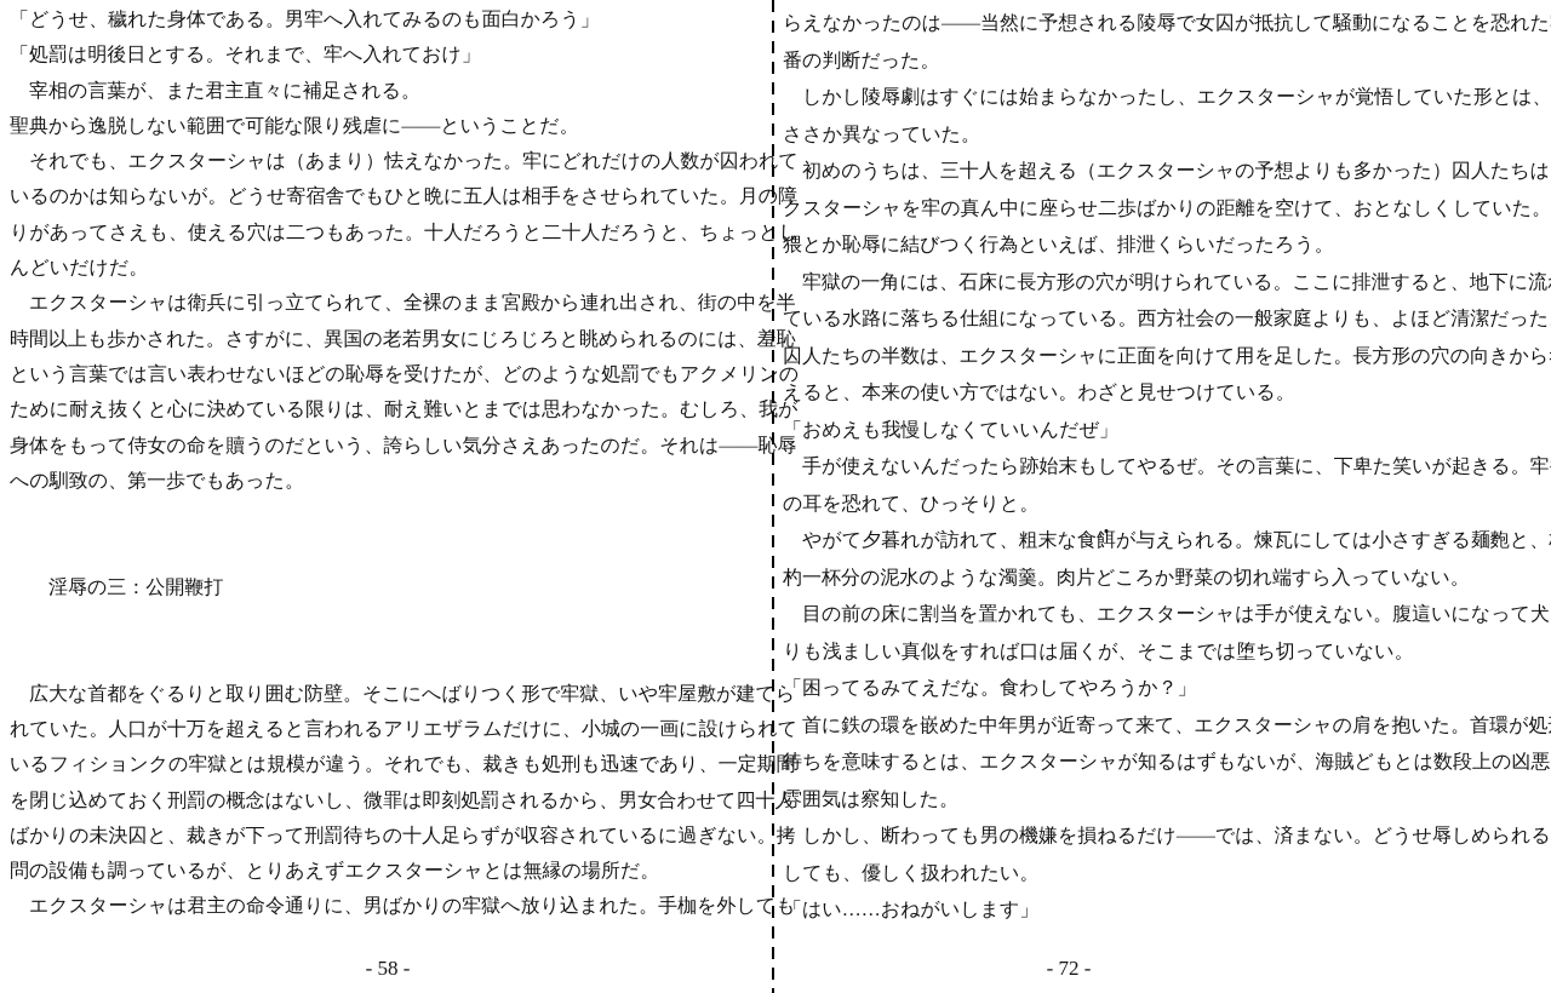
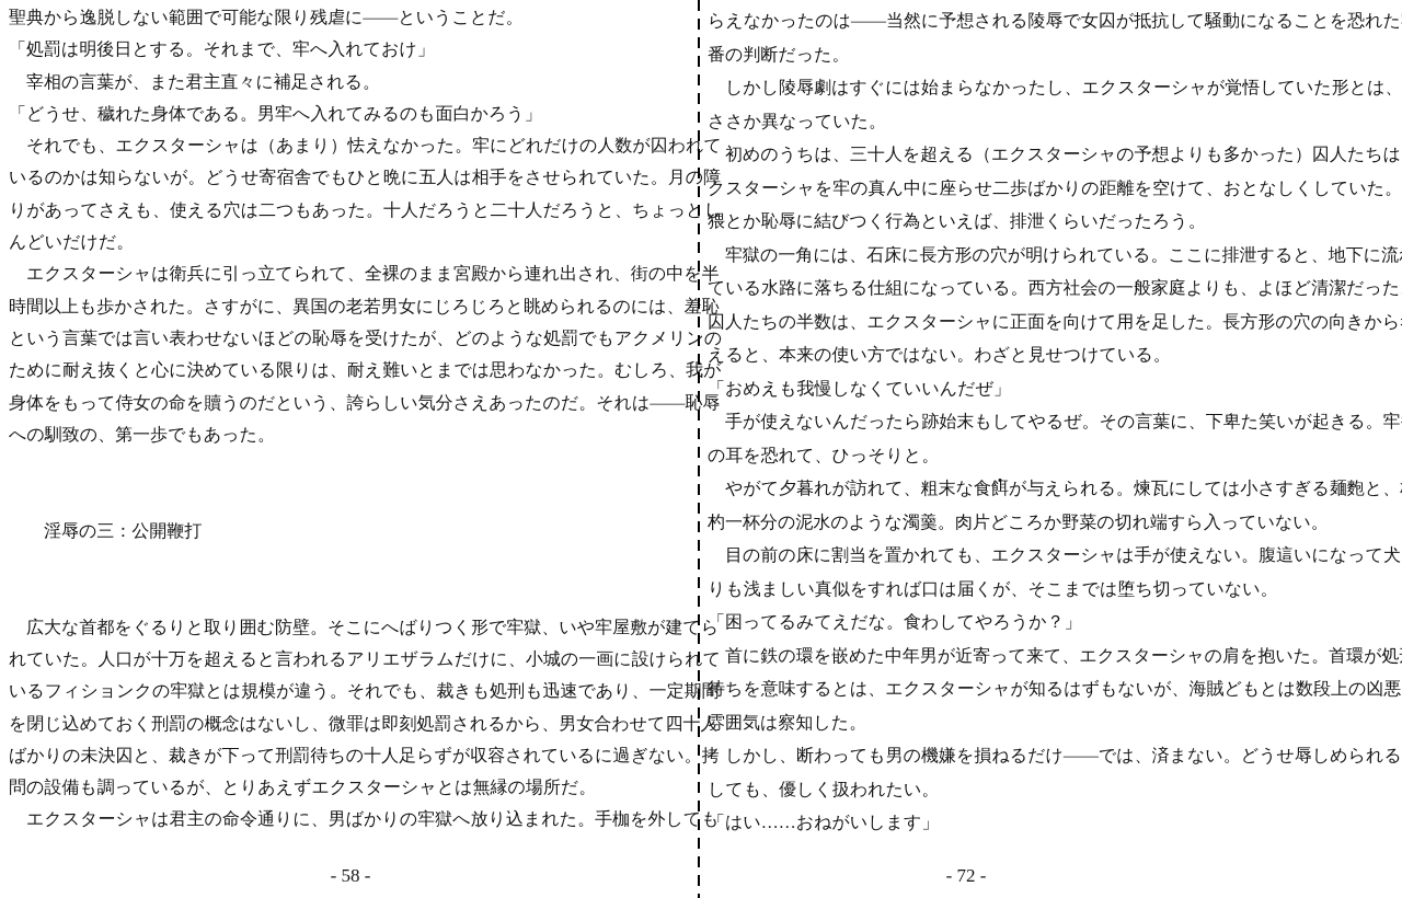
- 「どうせ、穢れた身体である。男牢へ入れてみるのも面白かろう」
+ 聖典から逸脱しない範囲で可能な限り残虐に——ということだ。
  「処罰は明後日とする。それまで、牢へ入れておけ」
  宰相の言葉が、また君主直々に補足される。
- 聖典から逸脱しない範囲で可能な限り残虐に——ということだ。
+ 「どうせ、穢れた身体である。男牢へ入れてみるのも面白かろう」
  それでも、エクスターシャは（あまり）怯えなかった。牢にどれだけの人数が囚われ
  いるのかは知らないが。どうせ寄宿舎でもひと晩に五人は相手をさせられていた。月の
  りがあってさえも、使える穴は二つもあった。十人だろうと二十人だろうと、ちょっと
  んどいだけだ。
  エクスターシャは衛兵に引っ立てられて、全裸のまま宮殿から連れ出され、街の中を
  時間以上も歩かされた。さすがに、異国の老若男女にじろじろと眺められるのには、羞
  という言葉では言い表わせないほどの恥辱を受けたが、どのような処罰でもアクメリン
  ために耐え抜くと心に決めている限りは、耐え難いとまでは思わなかった。むしろ、我
  身体をもって侍女の命を贖うのだという、誇らしい気分さえあったのだ。それは——恥
  への馴致の、第一歩でもあった。
  淫辱の三：公開鞭打
  広大な首都をぐるりと取り囲む防壁。そこにへばりつく形で牢獄、いや牢屋敷が建て
  れていた。人口が十万を超えると言われるアリエザラムだけに、小城の一画に設けられ
  いるフィションクの牢獄とは規模が違う。それでも、裁きも処刑も迅速であり、一定期
  を閉じ込めておく刑罰の概念はないし、微罪は即刻処罰されるから、男女合わせて四十
  ばかりの未決囚と、裁きが下って刑罰待ちの十人足らずが収容されているに過ぎない。
  問の設備も調っているが、とりあえずエクスターシャとは無縁の場所だ。
  エクスターシャは君主の命令通りに、男ばかりの牢獄へ放り込まれた。手枷を外して
  - 58 -
  らえなかったのは——当然に予想される陵辱で女囚が抵抗して騒動になることを恐れた
  番の判断だった。
  しかし陵辱劇はすぐには始まらなかったし、エクスターシャが覚悟していた形とは、
  ささか異なっていた。
  初めのうちは、三十人を超える（エクスターシャの予想よりも多かった）囚人たちは
  クスターシャを牢の真ん中に座らせ二歩ばかりの距離を空けて、おとなしくしていた。
  猥とか恥辱に結びつく行為といえば、排泄くらいだったろう。
  牢獄の一角には、石床に長方形の穴が明けられている。ここに排泄すると、地下に流
  ている水路に落ちる仕組になっている。西方社会の一般家庭よりも、よほど清潔だった
  囚人たちの半数は、エクスターシャに正面を向けて用を足した。長方形の穴の向きから
  えると、本来の使い方ではない。わざと見せつけている。
  「おめえも我慢しなくていいんだぜ」
  手が使えないんだったら跡始末もしてやるぜ。その言葉に、下卑た笑いが起きる。牢
  の耳を恐れて、ひっそりと。
  やがて夕暮れが訪れて、粗末な食餌が与えられる。煉瓦にしては小さすぎる麺麭と、
  杓一杯分の泥水のような濁羹。肉片どころか野菜の切れ端すら入っていない。
  目の前の床に割当を置かれても、エクスターシャは手が使えない。腹這いになって犬
  りも浅ましい真似をすれば口は届くが、そこまでは堕ち切っていない。
  「困ってるみてえだな。食わしてやろうか？」
  首に鉄の環を嵌めた中年男が近寄って来て、エクスターシャの肩を抱いた。首環が処
  待ちを意味するとは、エクスターシャが知るはずもないが、海賊どもとは数段上の凶悪
  雰囲気は察知した。
  しかし、断わっても男の機嫌を損ねるだけ——では、済まない。どうせ辱しめられる
  しても、優しく扱われたい。
  「はい……おねがいします」
  - 72 -
